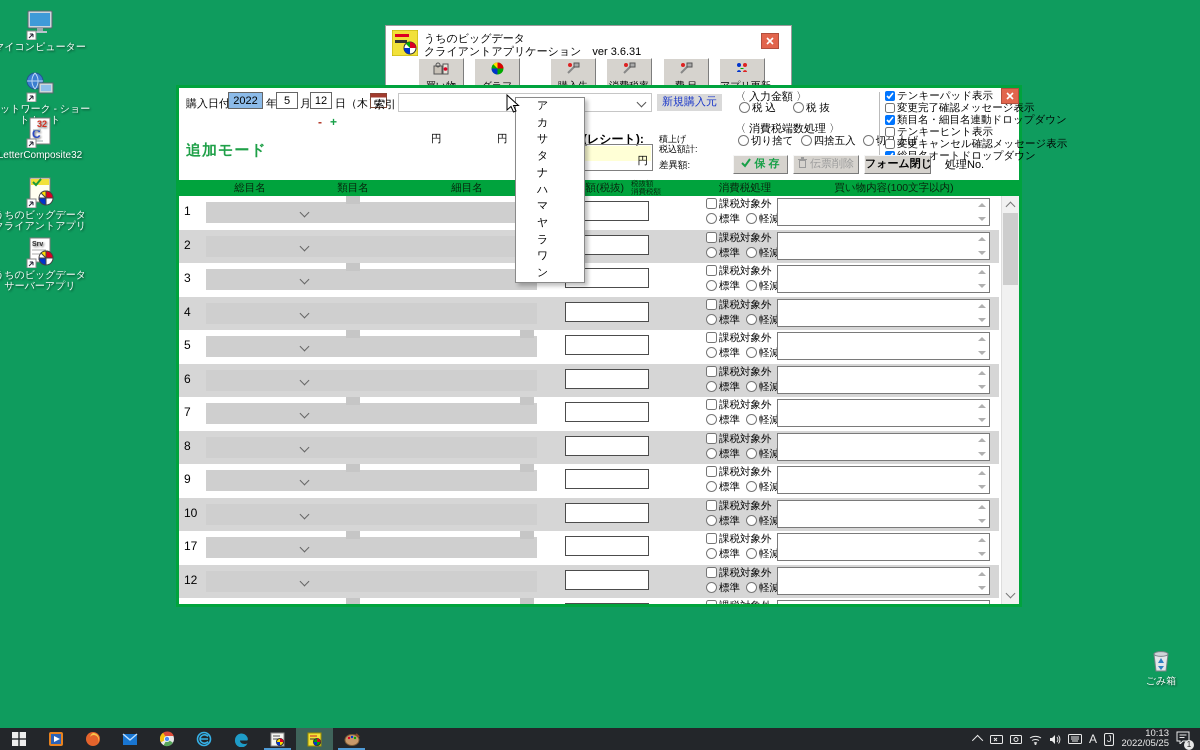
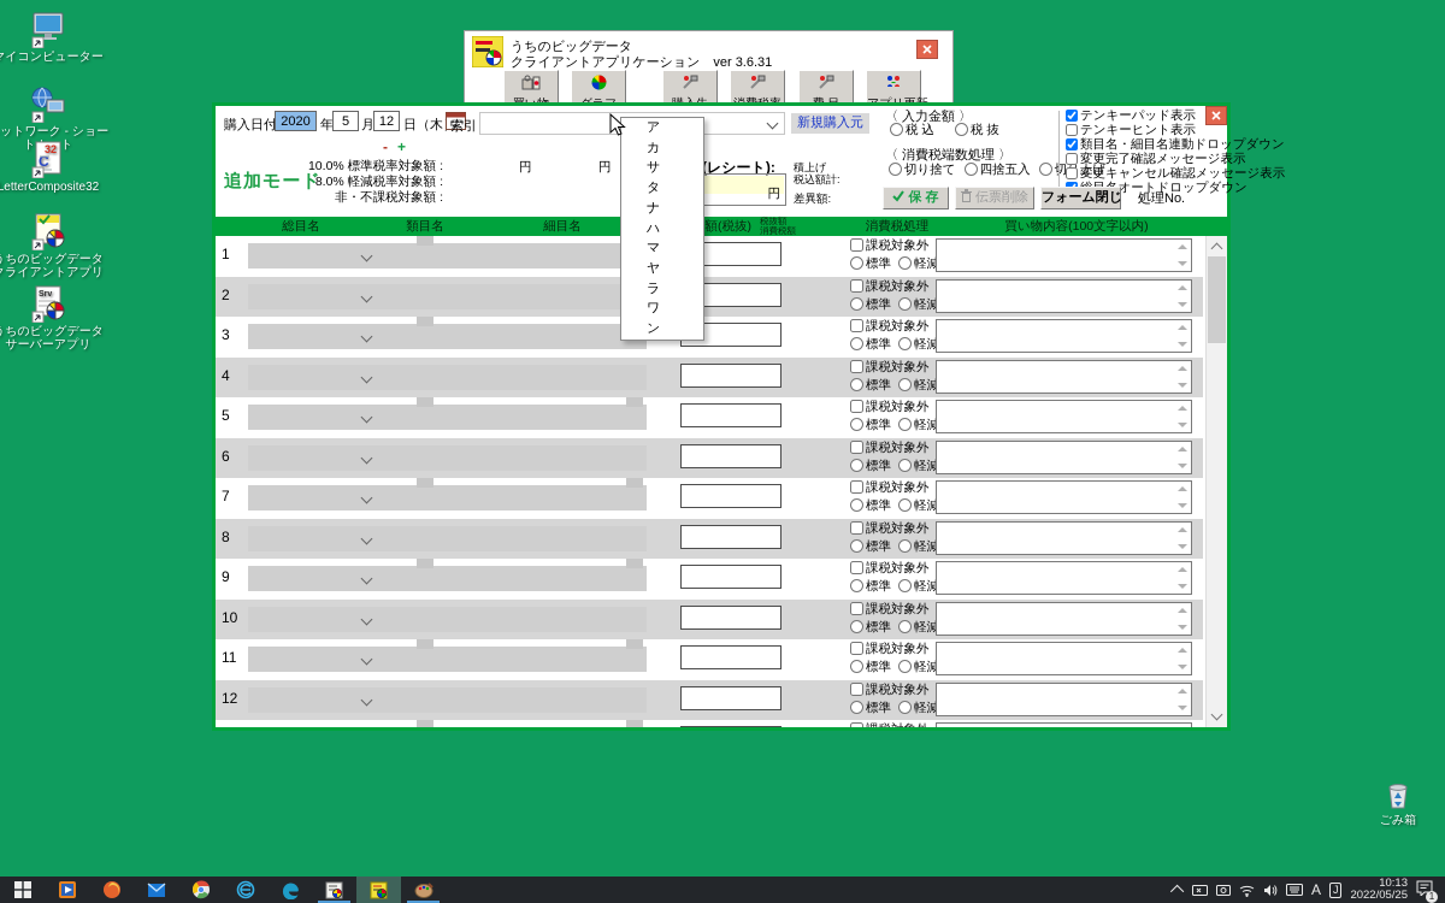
  イコンピューター
  ットワーク - ショートト
  32
  C
  LetterComposite32
  ちのビッグデータ ライアントアプリ
  ちのビッグデータ サーバーアプリ
  ごみ箱
  うちのビッグデータ
  クライアントアプリケーション ver 3.6.31
  購入日付
- 2022
+ 2020
  年
  5
  月
  12
  日（木
  -
  +
  索引
  新規購入元
  〈 入力金額 〉
  税 込 税 抜
  〈 消費税端数処理 〉
  切り捨て 四捨五入 切り上げ
  テンキーパッド表示
- 変更完了確認メッセージ表示
+ テンキーヒント表示
  類目名・細目名連動ドロップダウン
- テンキーヒント表示
+ 変更完了確認メッセージ表示
  変更キャンセル確認メッセージ表示
  オートドロップダウン
  追加モード
+ 10.0% 標準税率対象額 :
+ 8.0% 軽減税率対象額 :
+ 非・不課税対象額 :
  円
  円
  (レシート):
  円
  積上げ
  税込額計:
  差異額:
  保 存
  伝票削除
  フォーム閉じ
  処理No.
  総目名
  類目名
  細目名
  税抜額
  消費税額
  消費税処理
  買い物内容(100文字以内)
  1
  課税対象外
  標準 軽減
  2
  課税対象外
  標準 軽減
  3
  課税対象外
  標準 軽減
  4
  課税対象外
  標準 軽減
  5
  課税対象外
  標準 軽減
  6
  課税対象外
  標準 軽減
  7
  課税対象外
  標準 軽減
  8
  課税対象外
  標準 軽減
  9
  課税対象外
  標準 軽減
  10
  課税対象外
  標準 軽減
- 17
+ 11
  課税対象外
  標準 軽減
  12
  課税対象外
  標準 軽減
  ア
  カ
  サ
  タ
  ナ
  ハ
  マ
  ヤ
  ラ
  ワ
  ン
  A
  J
  10:13
  2022/05/25
  1
